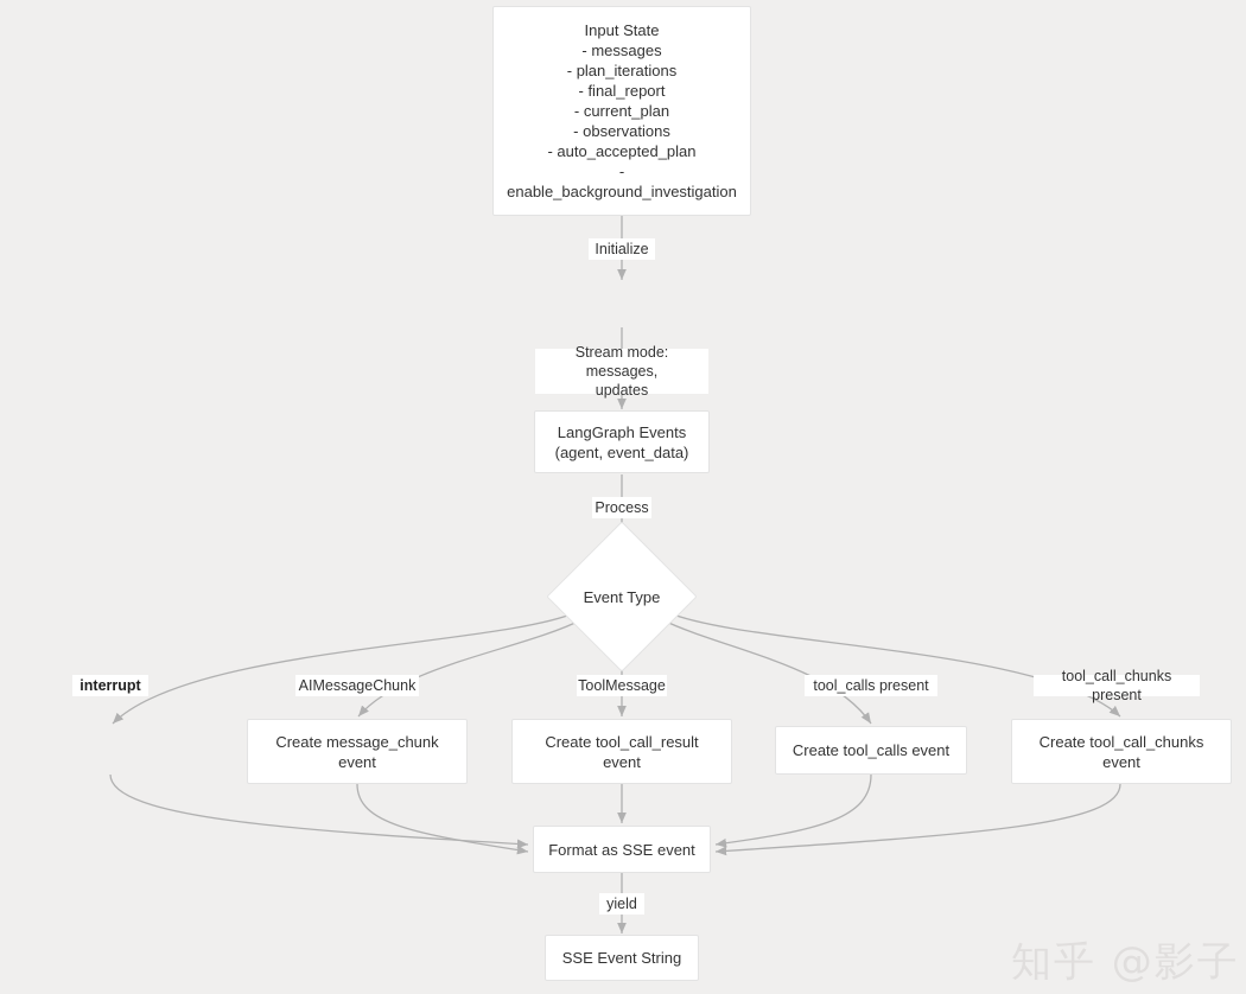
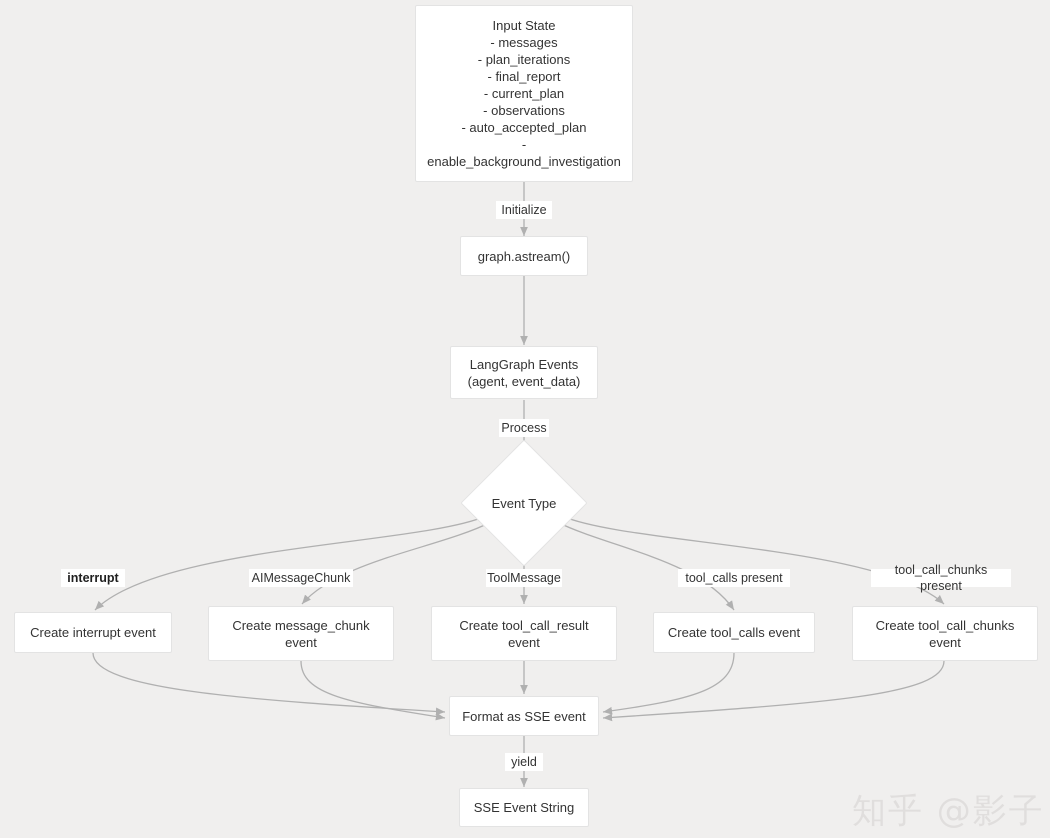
  Input State
  - messages
  - plan_iterations
  - final_report
  - current_plan
  - observations
  - auto_accepted_plan
  -
  enable_background_investigation
+ graph.astream()
  LangGraph Events
  (agent, event_data)
  Event Type
+ Create interrupt event
  Create message_chunk
  event
  Create tool_call_result
  event
  Create tool_calls event
  Create tool_call_chunks
  event
  Format as SSE event
  SSE Event String
  Initialize
- Stream mode: messages,
- updates
  Process
  interrupt
  AIMessageChunk
  ToolMessage
  tool_calls present
  tool_call_chunks present
  yield
